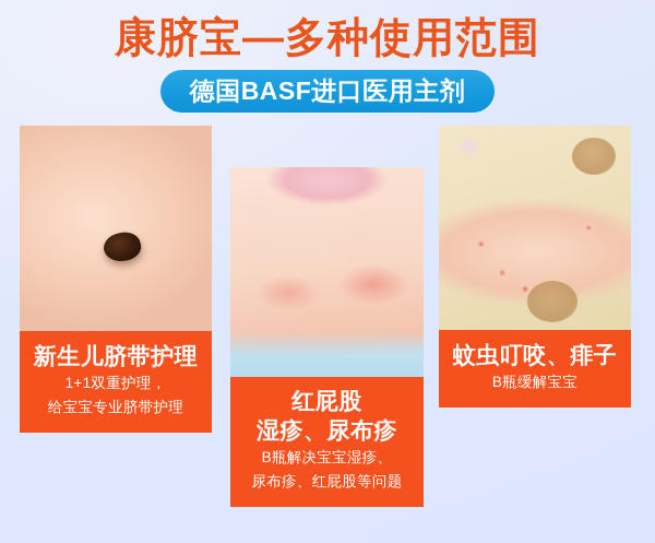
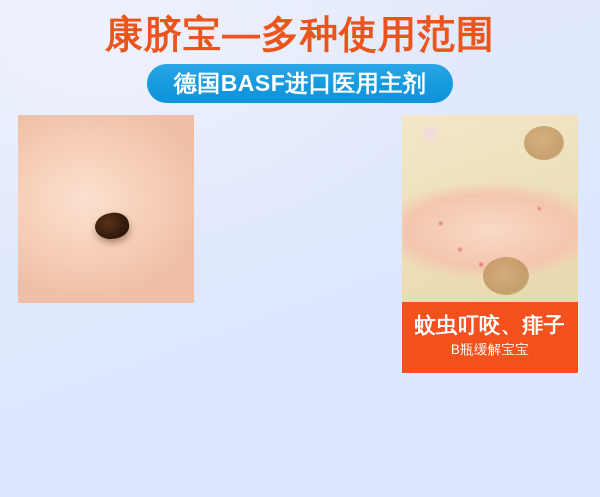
  康脐宝—多种使用范围
  德国BASF进口医用主剂
- 新生儿脐带护理
- 1+1双重护理，
- 给宝宝专业脐带护理
- 红屁股
- 湿疹、尿布疹
- B瓶解决宝宝湿疹、
- 尿布疹、红屁股等问题
  蚊虫叮咬、痱子
  B瓶缓解宝宝
